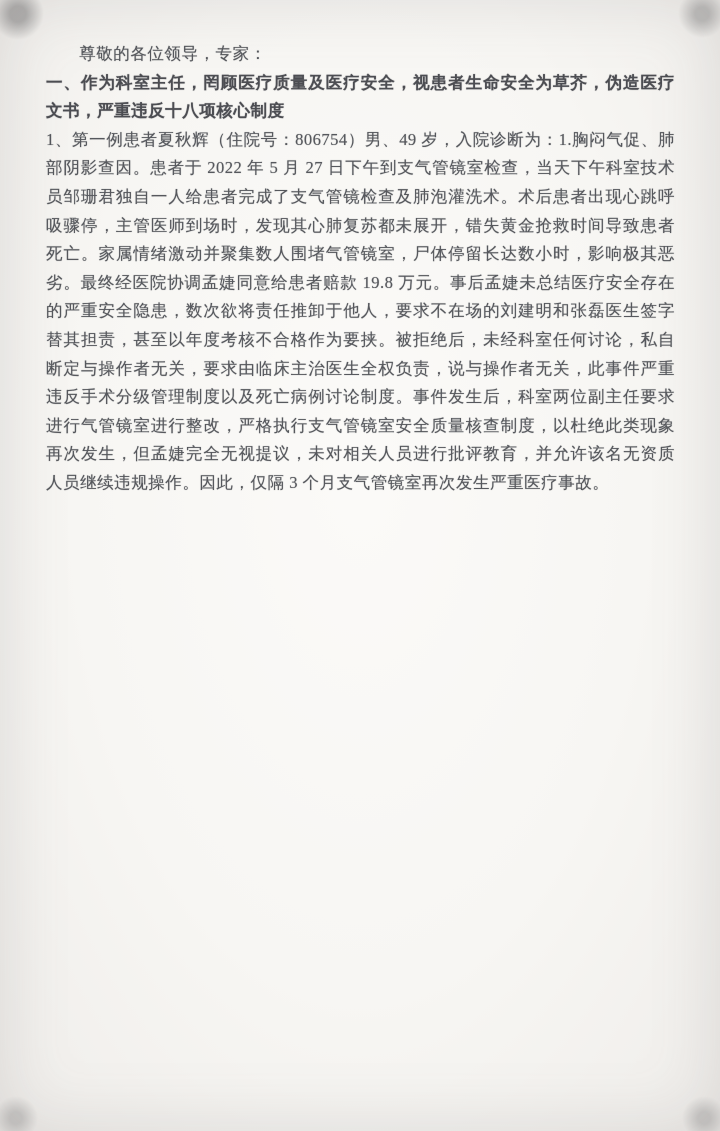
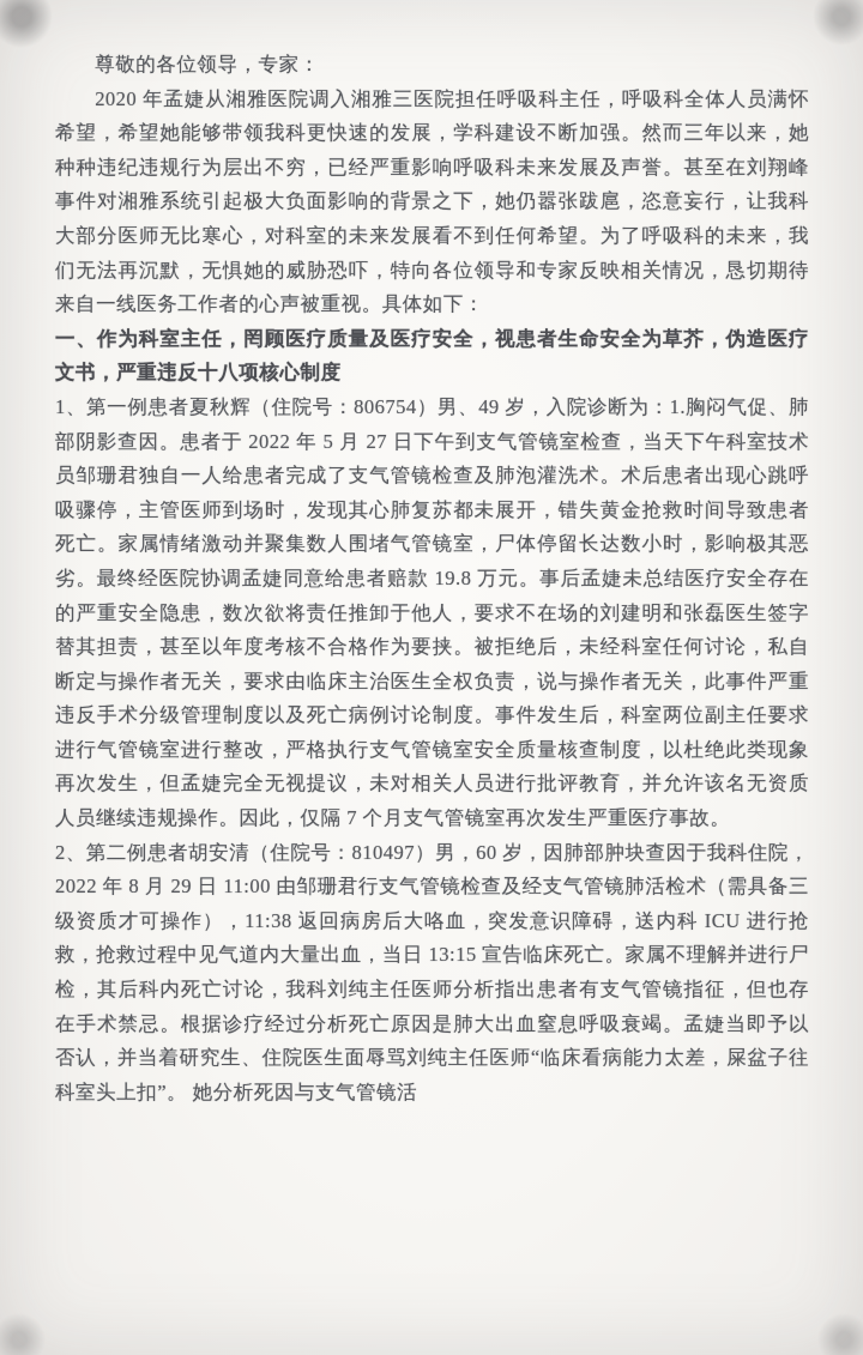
  尊敬的各位领导，专家：
+ 2020 年孟婕从湘雅医院调入湘雅三医院担任呼吸科主任，呼吸科全体人员满怀希望，希望她能够带领我科更快速的发展，学科建设不断加强。然而三年以来，她种种违纪违规行为层出不穷，已经严重影响呼吸科未来发展及声誉。甚至在刘翔峰事件对湘雅系统引起极大负面影响的背景之下，她仍嚣张跋扈，恣意妄行，让我科大部分医师无比寒心，对科室的未来发展看不到任何希望。为了呼吸科的未来，我们无法再沉默，无惧她的威胁恐吓，特向各位领导和专家反映相关情况，恳切期待来自一线医务工作者的心声被重视。具体如下：
  一、作为科室主任，罔顾医疗质量及医疗安全，视患者生命安全为草芥，伪造医疗文书，严重违反十八项核心制度
- 1、第一例患者夏秋辉（住院号：806754）男、49 岁，入院诊断为：1.胸闷气促、肺部阴影查因。患者于 2022 年 5 月 27 日下午到支气管镜室检查，当天下午科室技术员邹珊君独自一人给患者完成了支气管镜检查及肺泡灌洗术。术后患者出现心跳呼吸骤停，主管医师到场时，发现其心肺复苏都未展开，错失黄金抢救时间导致患者死亡。家属情绪激动并聚集数人围堵气管镜室，尸体停留长达数小时，影响极其恶劣。最终经医院协调孟婕同意给患者赔款 19.8 万元。事后孟婕未总结医疗安全存在的严重安全隐患，数次欲将责任推卸于他人，要求不在场的刘建明和张磊医生签字替其担责，甚至以年度考核不合格作为要挟。被拒绝后，未经科室任何讨论，私自断定与操作者无关，要求由临床主治医生全权负责，说与操作者无关，此事件严重违反手术分级管理制度以及死亡病例讨论制度。事件发生后，科室两位副主任要求进行气管镜室进行整改，严格执行支气管镜室安全质量核查制度，以杜绝此类现象再次发生，但孟婕完全无视提议，未对相关人员进行批评教育，并允许该名无资质人员继续违规操作。因此，仅隔 3 个月支气管镜室再次发生严重医疗事故。
+ 1、第一例患者夏秋辉（住院号：806754）男、49 岁，入院诊断为：1.胸闷气促、肺部阴影查因。患者于 2022 年 5 月 27 日下午到支气管镜室检查，当天下午科室技术员邹珊君独自一人给患者完成了支气管镜检查及肺泡灌洗术。术后患者出现心跳呼吸骤停，主管医师到场时，发现其心肺复苏都未展开，错失黄金抢救时间导致患者死亡。家属情绪激动并聚集数人围堵气管镜室，尸体停留长达数小时，影响极其恶劣。最终经医院协调孟婕同意给患者赔款 19.8 万元。事后孟婕未总结医疗安全存在的严重安全隐患，数次欲将责任推卸于他人，要求不在场的刘建明和张磊医生签字替其担责，甚至以年度考核不合格作为要挟。被拒绝后，未经科室任何讨论，私自断定与操作者无关，要求由临床主治医生全权负责，说与操作者无关，此事件严重违反手术分级管理制度以及死亡病例讨论制度。事件发生后，科室两位副主任要求进行气管镜室进行整改，严格执行支气管镜室安全质量核查制度，以杜绝此类现象再次发生，但孟婕完全无视提议，未对相关人员进行批评教育，并允许该名无资质人员继续违规操作。因此，仅隔 7 个月支气管镜室再次发生严重医疗事故。
+ 2、第二例患者胡安清（住院号：810497）男，60 岁，因肺部肿块查因于我科住院，2022 年 8 月 29 日 11:00 由邹珊君行支气管镜检查及经支气管镜肺活检术（需具备三级资质才可操作），11:38 返回病房后大咯血，突发意识障碍，送内科 ICU 进行抢救，抢救过程中见气道内大量出血，当日 13:15 宣告临床死亡。家属不理解并进行尸检，其后科内死亡讨论，我科刘纯主任医师分析指出患者有支气管镜指征，但也存在手术禁忌。根据诊疗经过分析死亡原因是肺大出血窒息呼吸衰竭。孟婕当即予以否认，并当着研究生、住院医生面辱骂刘纯主任医师“临床看病能力太差，屎盆子往科室头上扣”。 她分析死因与支气管镜活
